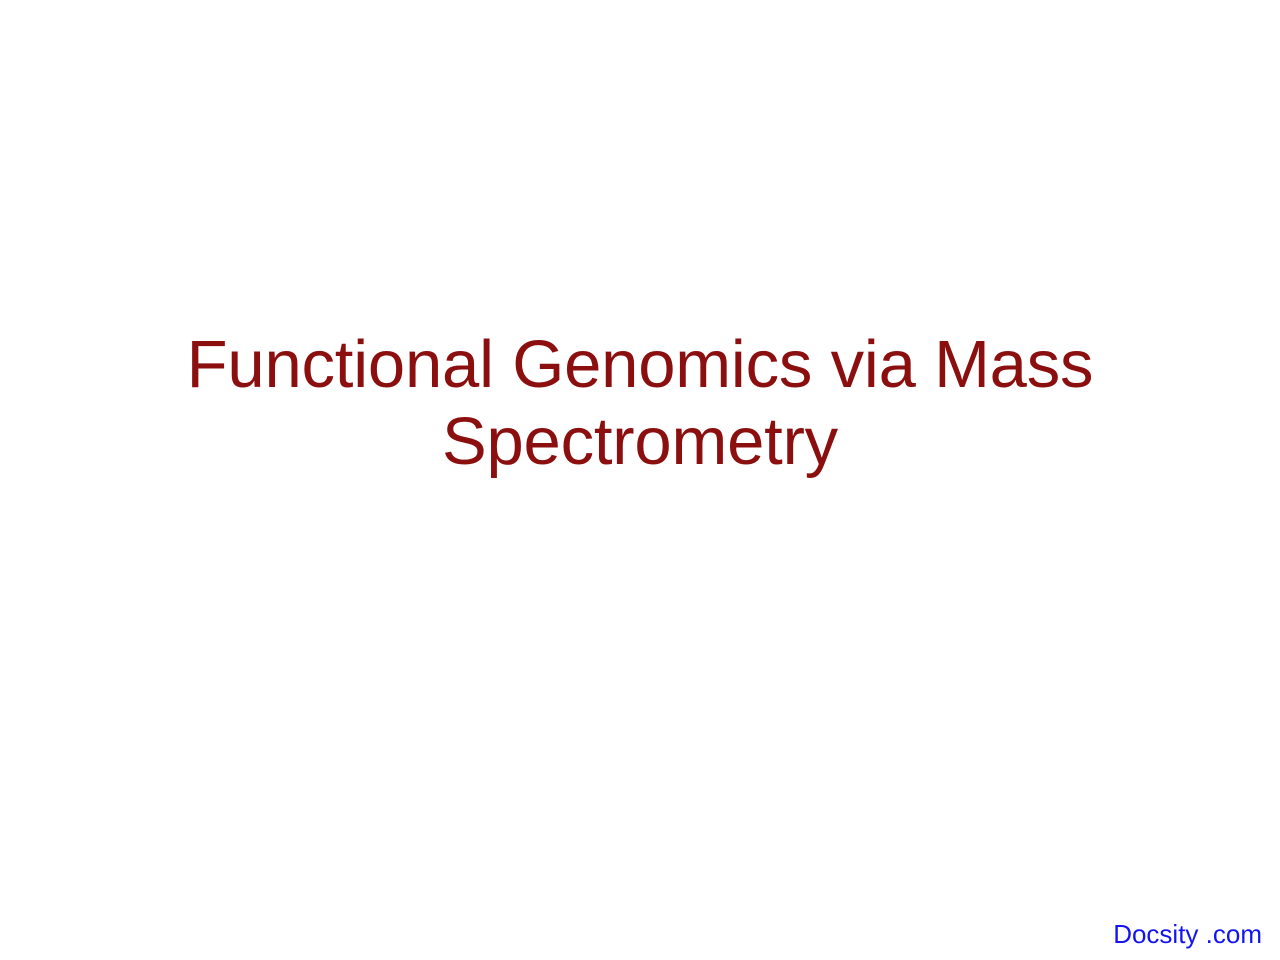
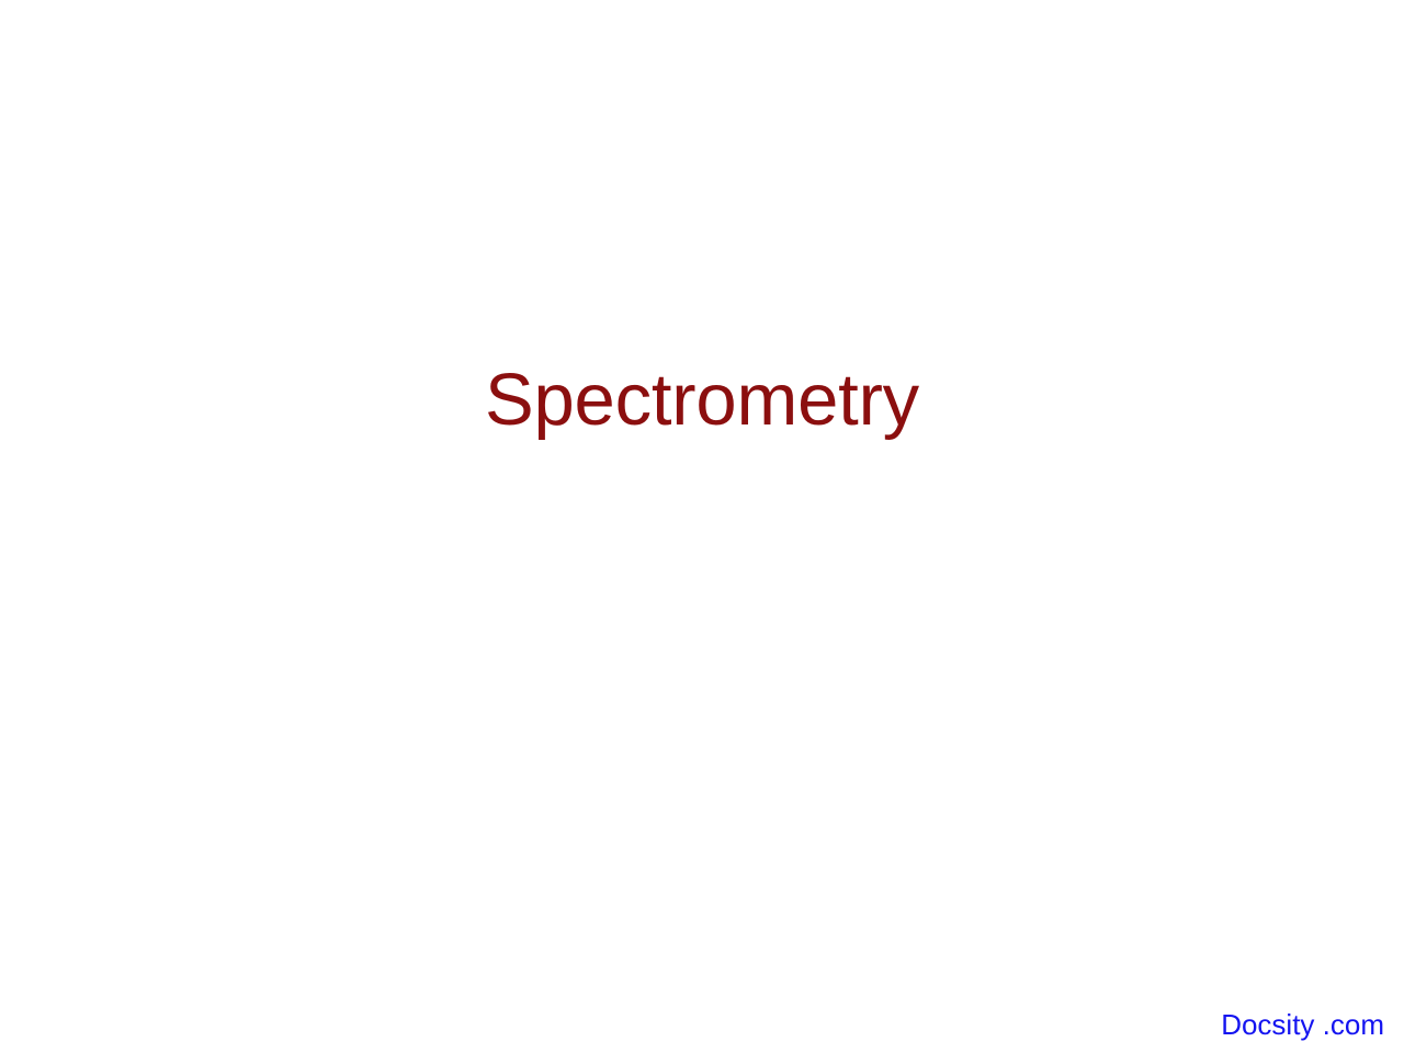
- Functional Genomics via Mass
  Spectrometry
  Docsity .com
